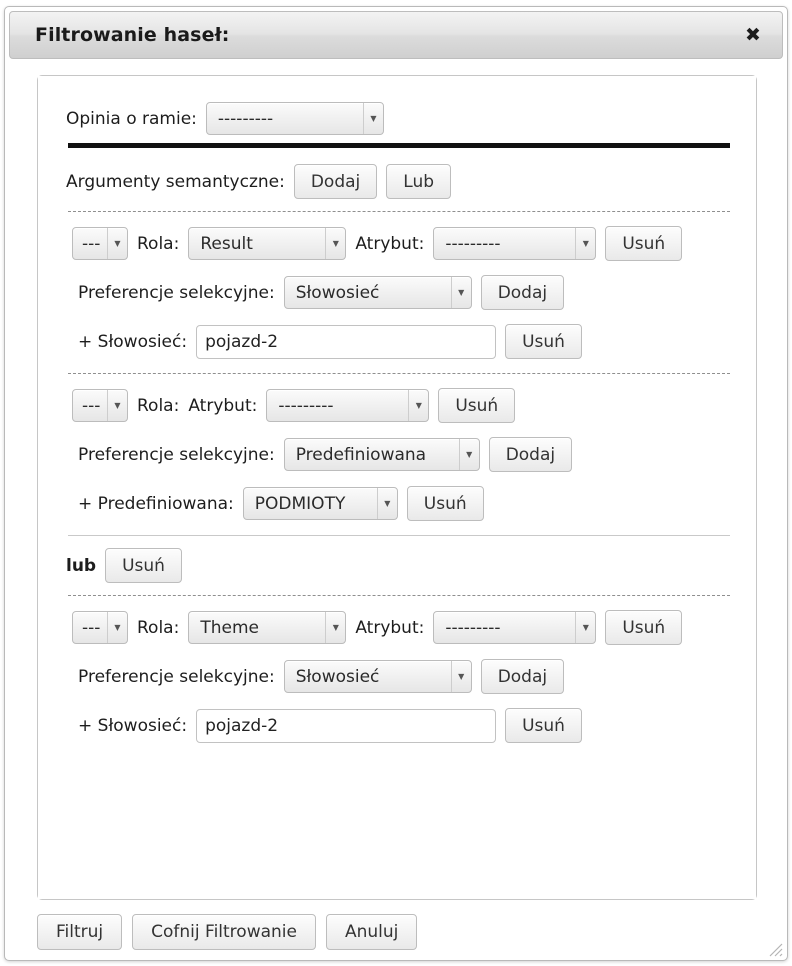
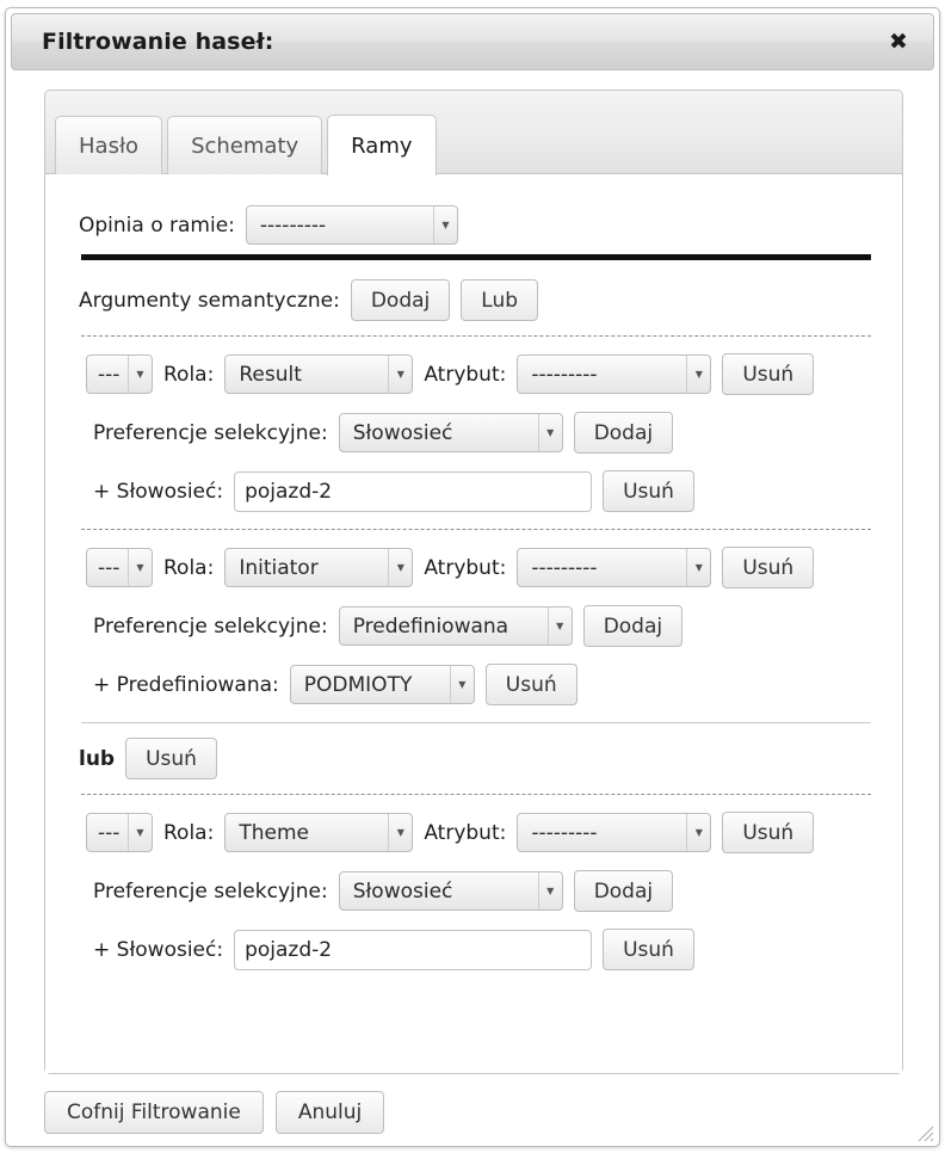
  Filtrowanie haseł:
  ✖
+ Hasło
+ Schematy
+ Ramy
  Opinia o ramie:
  ---------
  Argumenty semantyczne:
  Dodaj
  Lub
  ---
  Rola:
  Result
  Atrybut:
  ---------
  Usuń
  Preferencje selekcyjne:
  Słowosieć
  Dodaj
  + Słowosieć:
  pojazd-2
  Usuń
  ---
  Rola:
+ Initiator
  Atrybut:
  ---------
  Usuń
  Preferencje selekcyjne:
  Predefiniowana
  Dodaj
  + Predefiniowana:
  PODMIOTY
  Usuń
  lub
  Usuń
  ---
  Rola:
  Theme
  Atrybut:
  ---------
  Usuń
  Preferencje selekcyjne:
  Słowosieć
  Dodaj
  + Słowosieć:
  pojazd-2
  Usuń
- Filtruj
  Cofnij Filtrowanie
  Anuluj
